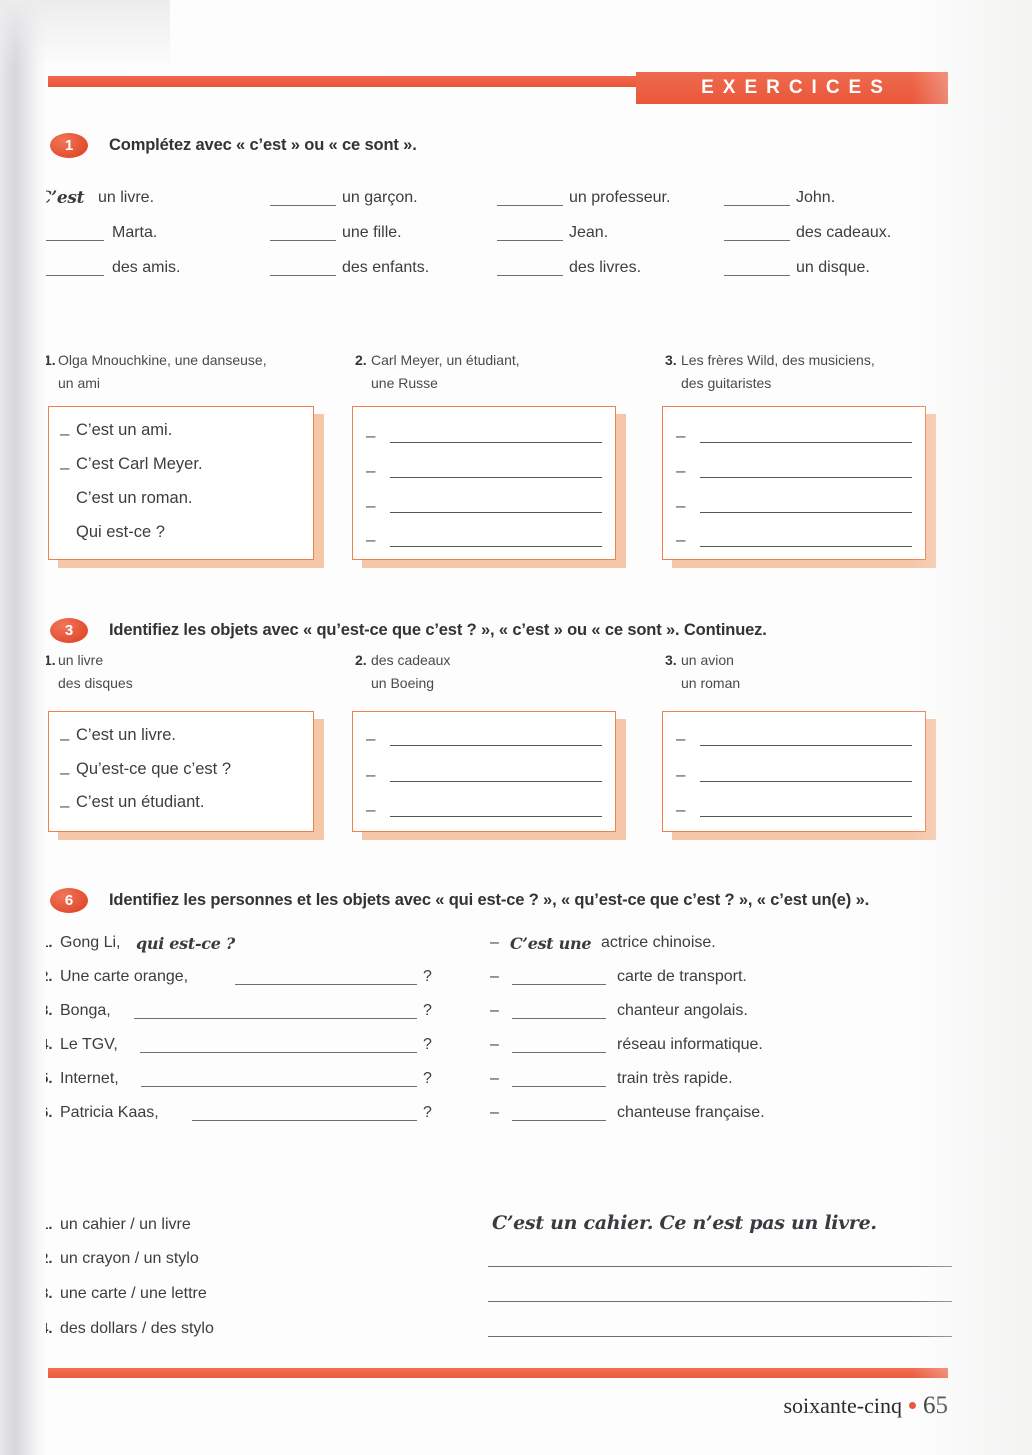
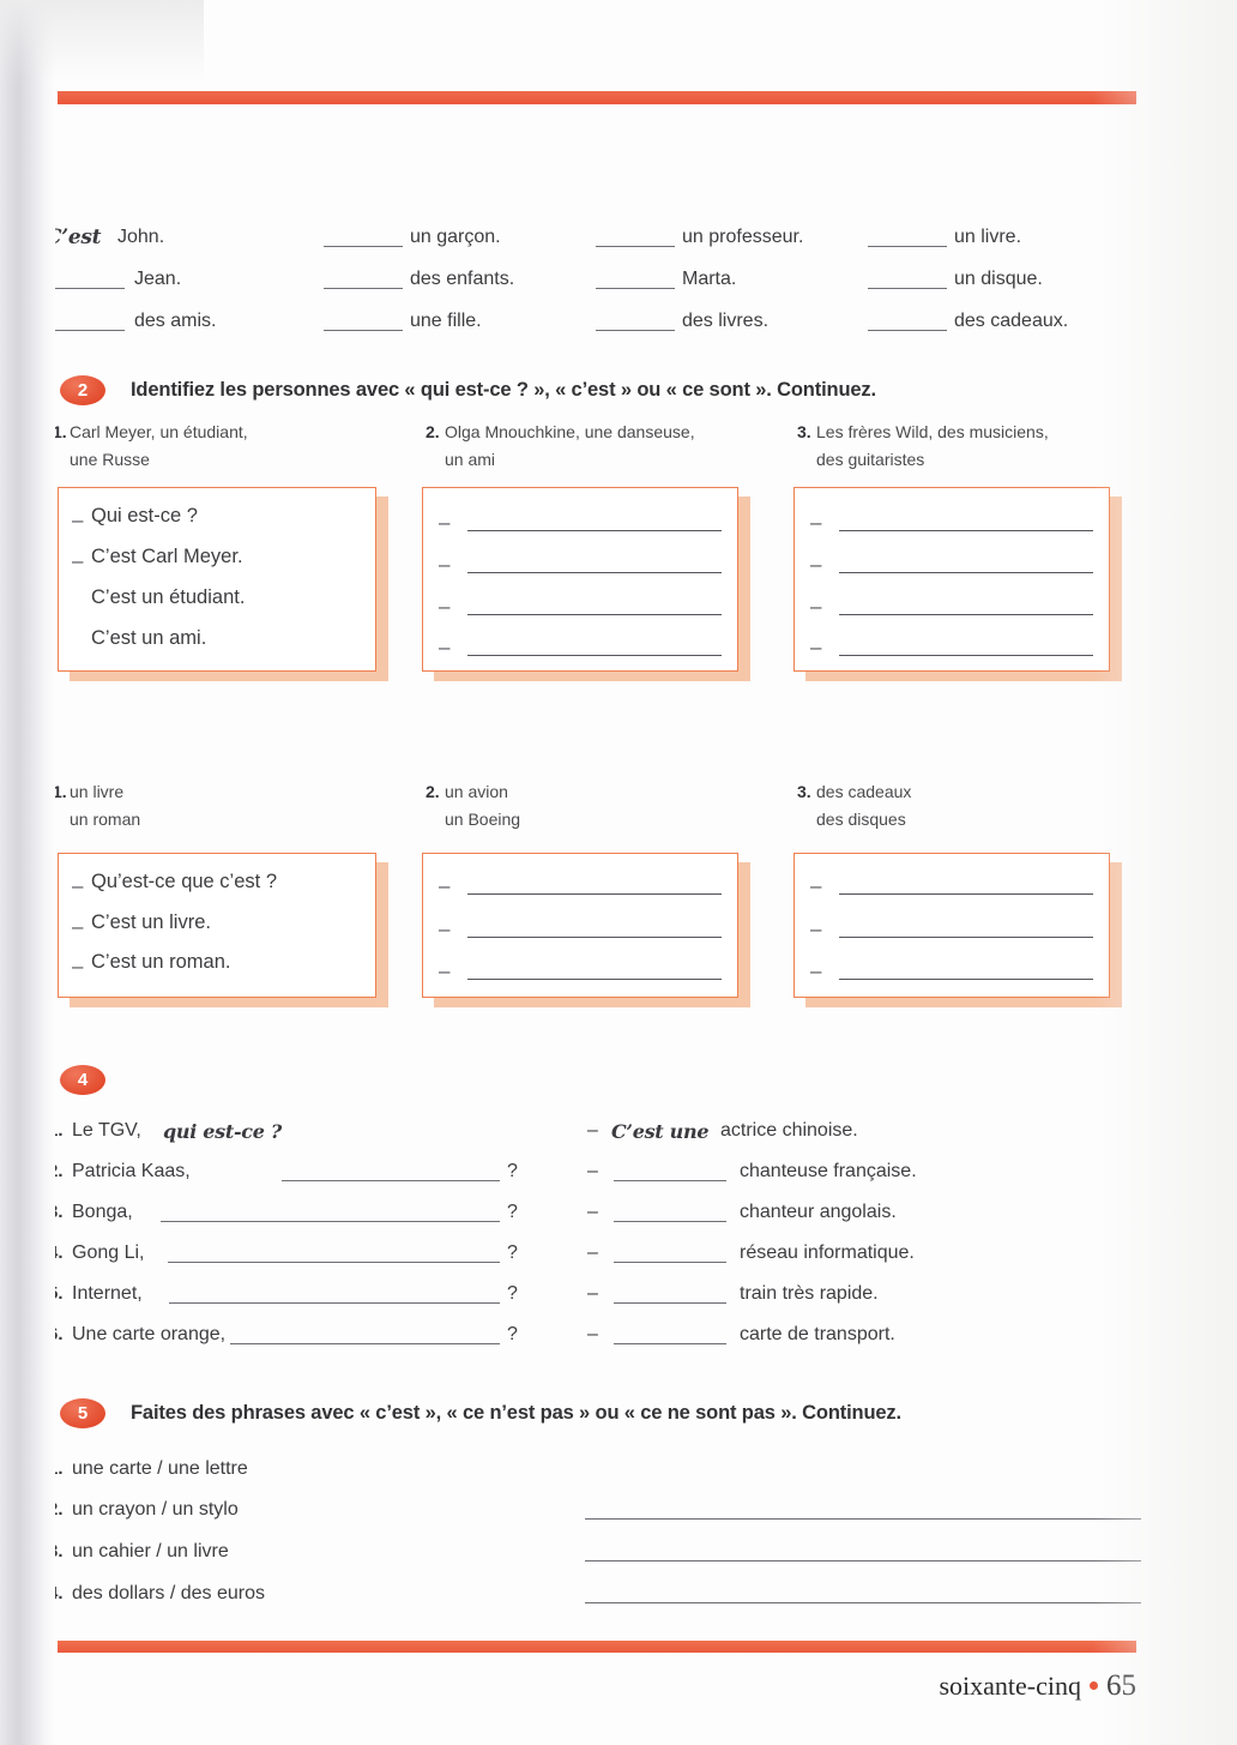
- EXERCICES
- 1
- Complétez avec « c’est » ou « ce sont ».
  ’est
- un livre.
+ John.
  un garçon.
  un professeur.
- John.
+ un livre.
- Marta.
+ Jean.
- une fille.
+ des enfants.
- Jean.
+ Marta.
- des cadeaux.
+ un disque.
  des amis.
- des enfants.
+ une fille.
  des livres.
- un disque.
+ des cadeaux.
+ 2
+ Identifiez les personnes avec « qui est-ce ? », « c’est » ou « ce sont ». Continuez.
  1.
- Olga Mnouchkine, une danseuse,
+ Carl Meyer, un étudiant,
- un ami
+ une Russe
  2.
- Carl Meyer, un étudiant,
+ Olga Mnouchkine, une danseuse,
- une Russe
+ un ami
  3.
  Les frères Wild, des musiciens,
  des guitaristes
  –
- C’est un ami.
+ Qui est-ce ?
  –
  C’est Carl Meyer.
- C’est un roman.
+ C’est un étudiant.
- Qui est-ce ?
+ C’est un ami.
  –
  –
  –
  –
  –
  –
  –
  –
- 3
- Identifiez les objets avec « qu’est-ce que c’est ? », « c’est » ou « ce sont ». Continuez.
  1.
  un livre
- des disques
+ un roman
  2.
- des cadeaux
+ un avion
  un Boeing
  3.
- un avion
+ des cadeaux
- un roman
+ des disques
  –
- C’est un livre.
+ Qu’est-ce que c’est ?
  –
- Qu’est-ce que c’est ?
+ C’est un livre.
  –
- C’est un étudiant.
+ C’est un roman.
  –
  –
  –
  –
  –
  –
- 6
+ 4
- Identifiez les personnes et les objets avec « qui est-ce ? », « qu’est-ce que c’est ? », « c’est un(e) ».
- Gong Li,
+ Le TGV,
  qui est-ce ?
  –
  C’est une
  actrice chinoise.
- Une carte orange,
+ Patricia Kaas,
  ?
  –
- carte de transport.
+ chanteuse française.
  Bonga,
  ?
  –
  chanteur angolais.
- Le TGV,
+ Gong Li,
  ?
  –
  réseau informatique.
  Internet,
  ?
  –
  train très rapide.
- Patricia Kaas,
+ Une carte orange,
  ?
  –
- chanteuse française.
+ carte de transport.
+ 5
+ Faites des phrases avec « c’est », « ce n’est pas » ou « ce ne sont pas ». Continuez.
- un cahier / un livre
+ une carte / une lettre
- C’est un cahier. Ce n’est pas un livre.
  un crayon / un stylo
- une carte / une lettre
+ un cahier / un livre
- des dollars / des stylo
+ des dollars / des euros
  soixante-cinq
